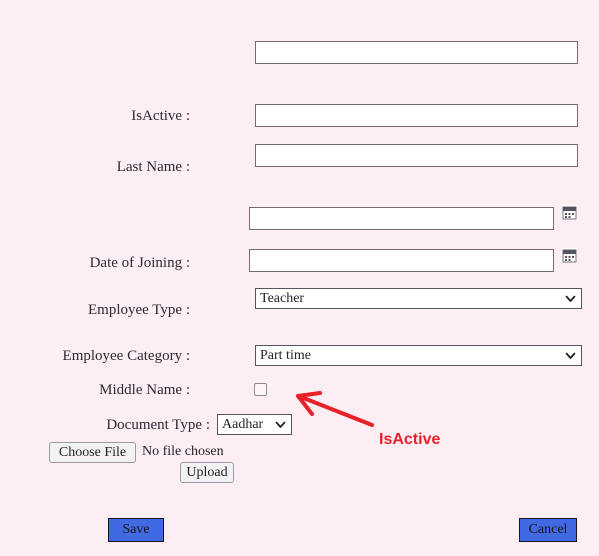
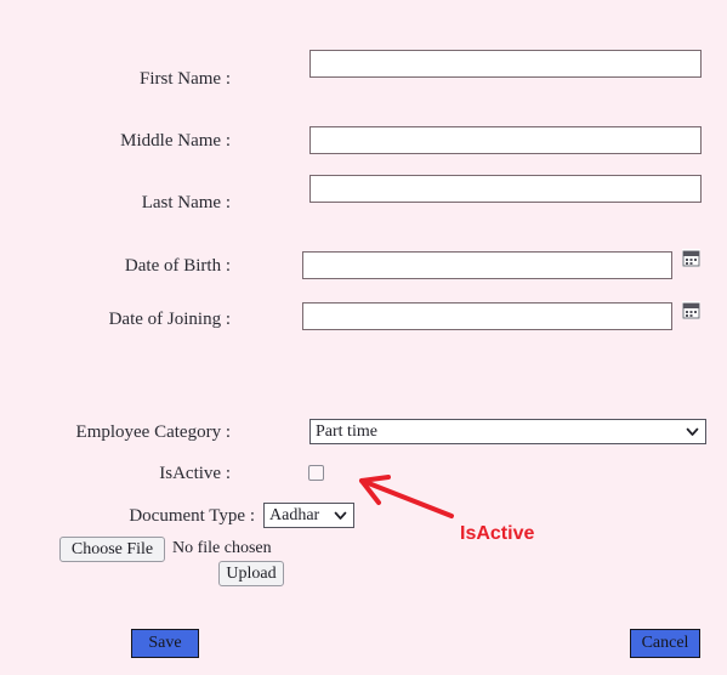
+ First Name :
- IsActive :
+ Middle Name :
  Last Name :
+ Date of Birth :
  Date of Joining :
- Employee Type :
- Teacher
  Employee Category :
  Part time
- Middle Name :
+ IsActive :
  Document Type :
  Aadhar
  Choose File
  No file chosen
  Upload
  IsActive
  Save
  Cancel
